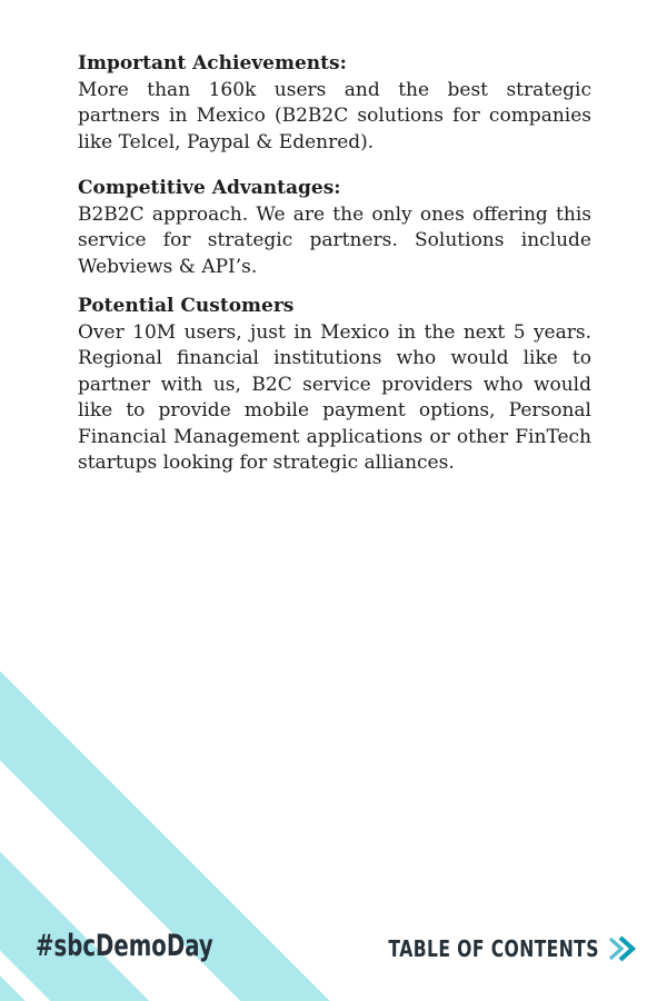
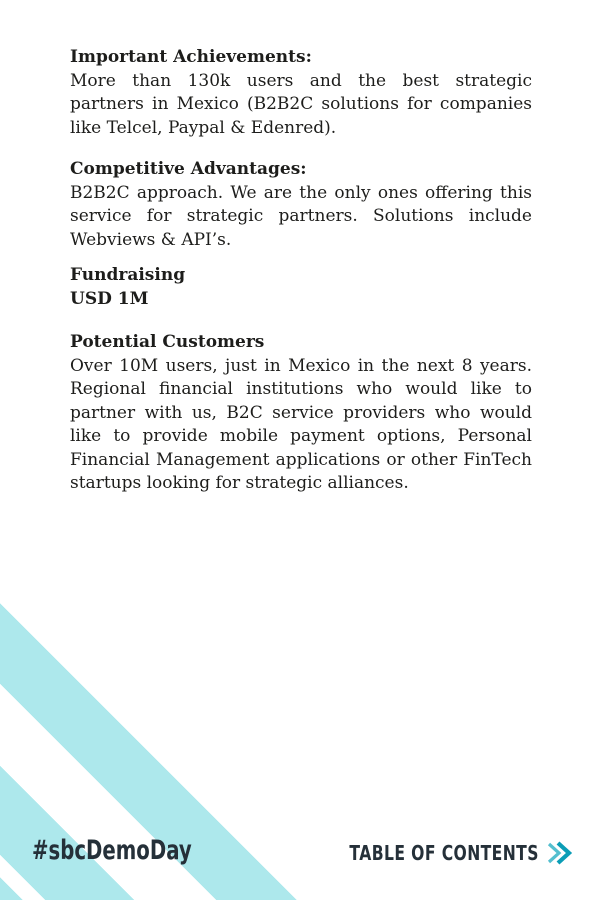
  Important Achievements:
- More than 160k users and the best strategic partners in Mexico (B2B2C solutions for companies like Telcel, Paypal & Edenred).
+ More than 130k users and the best strategic partners in Mexico (B2B2C solutions for companies like Telcel, Paypal & Edenred).
  Competitive Advantages:
  B2B2C approach. We are the only ones offering this service for strategic partners. Solutions include Webviews & API’s.
+ Fundraising
+ USD 1M
  Potential Customers
- Over 10M users, just in Mexico in the next 5 years. Regional financial institutions who would like to partner with us, B2C service providers who would like to provide mobile payment options, Personal Financial Management applications or other FinTech startups looking for strategic alliances.
+ Over 10M users, just in Mexico in the next 8 years. Regional financial institutions who would like to partner with us, B2C service providers who would like to provide mobile payment options, Personal Financial Management applications or other FinTech startups looking for strategic alliances.
  #sbcDemoDay
  TABLE OF CONTENTS
